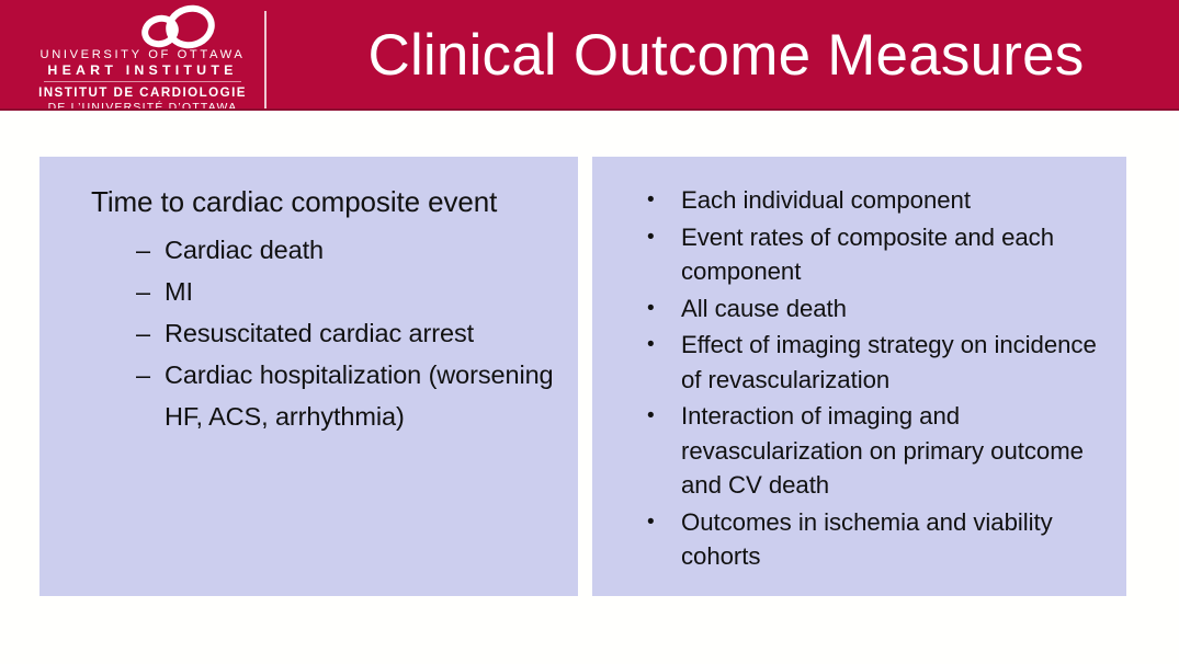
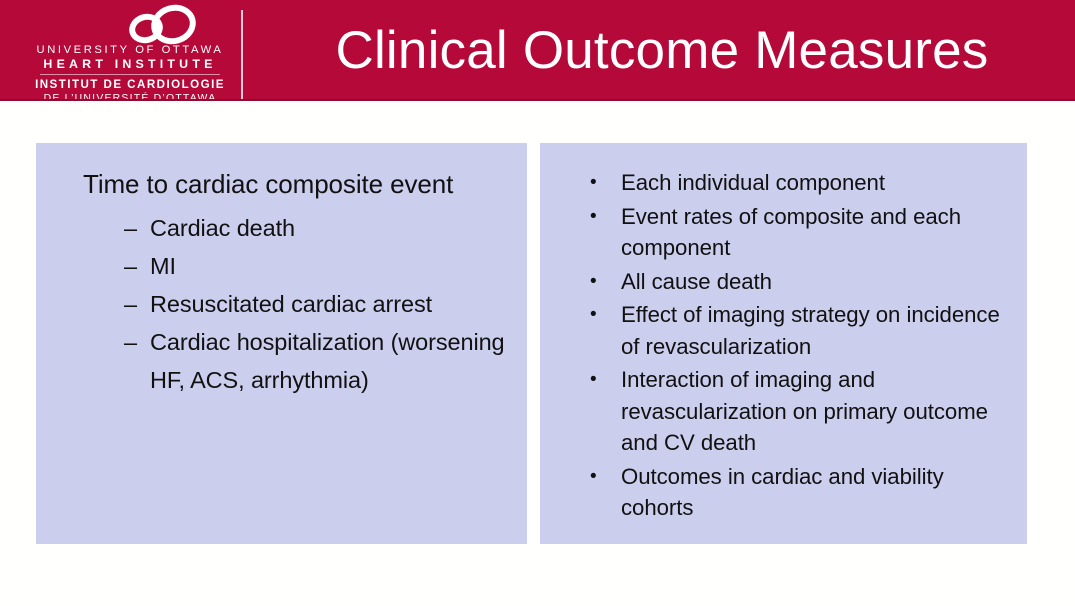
  UNIVERSITY OF OTTAWA
  HEART INSTITUTE
  INSTITUT DE CARDIOLOGIE
  Clinical Outcome Measures
  Time to cardiac composite event
  –
  Cardiac death
  –
  MI
  –
  Resuscitated cardiac arrest
  –
  Cardiac hospitalization (worsening HF, ACS, arrhythmia)
  •
  Each individual component
  •
  Event rates of composite and each component
  •
  All cause death
  •
  Effect of imaging strategy on incidence of revascularization
  •
  Interaction of imaging and revascularization on primary outcome and CV death
  •
- Outcomes in ischemia and viability cohorts
+ Outcomes in cardiac and viability cohorts
